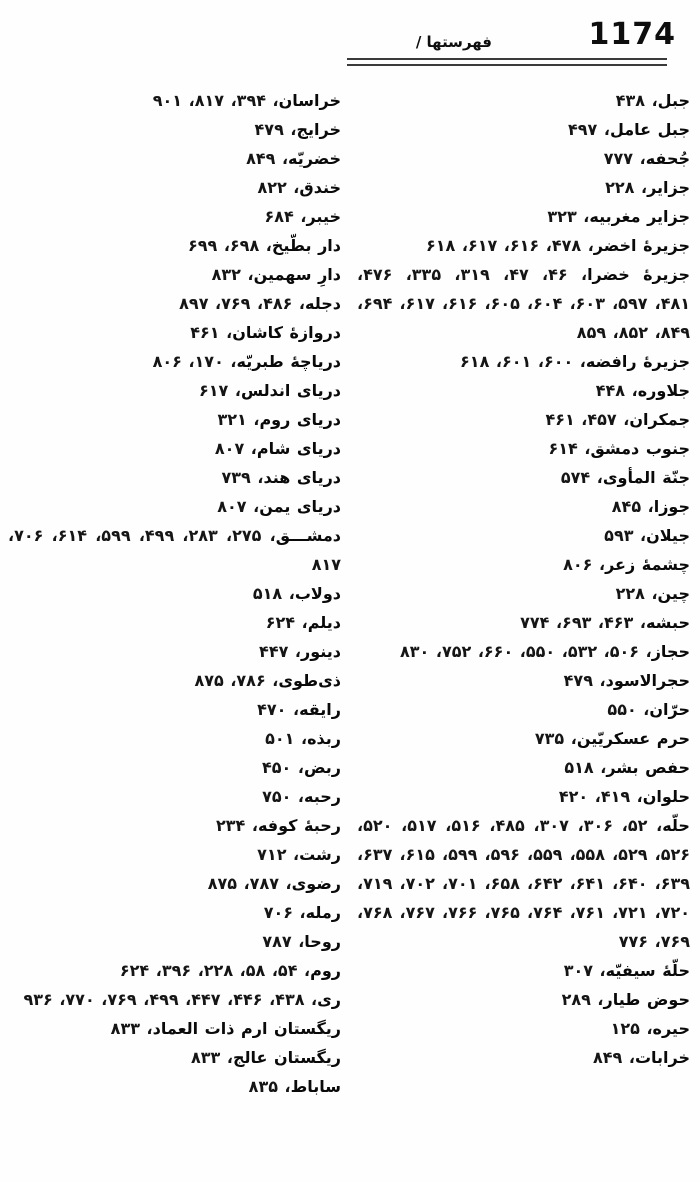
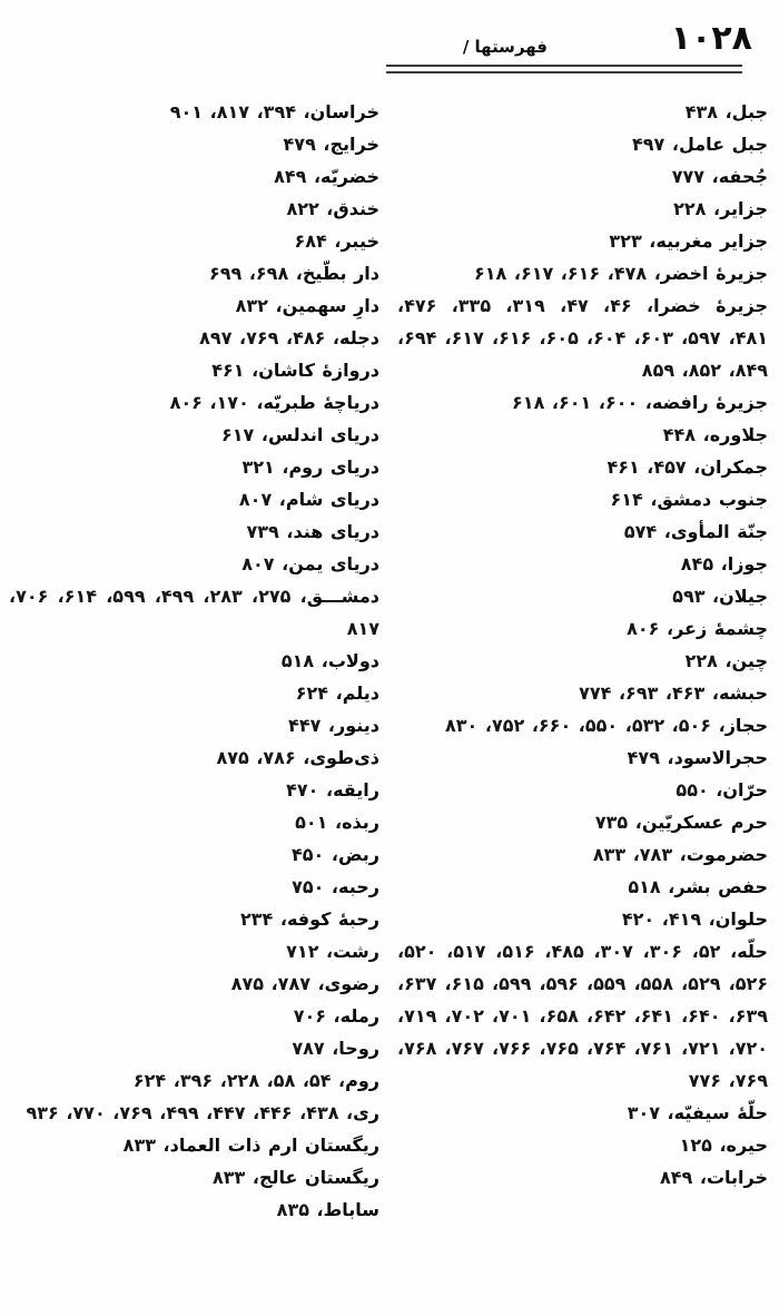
- 1174
+ ۱۰۲۸
  فهرستها /
  جبل، ۴۳۸
  جبل عامل، ۴۹۷
  جُحفه، ۷۷۷
  جزایر، ۲۲۸
  جزایر مغربیه، ۳۲۳
  جزیرهٔ اخضر، ۴۷۸، ۶۱۶، ۶۱۷، ۶۱۸
  جزیرهٔ خضرا، ۴۶، ۴۷، ۳۱۹، ۳۳۵، ۴۷۶، ۴۸۱، ۵۹۷، ۶۰۳، ۶۰۴، ۶۰۵، ۶۱۶، ۶۱۷، ۶۹۴، ۸۴۹، ۸۵۲، ۸۵۹
  جزیرهٔ رافضه، ۶۰۰، ۶۰۱، ۶۱۸
  جلاوره، ۴۴۸
  جمکران، ۴۵۷، ۴۶۱
  جنوب دمشق، ۶۱۴
  جنّة المأوی، ۵۷۴
  جوزا، ۸۴۵
  جیلان، ۵۹۳
  چشمهٔ زعر، ۸۰۶
  چین، ۲۲۸
  حبشه، ۴۶۳، ۶۹۳، ۷۷۴
  حجاز، ۵۰۶، ۵۳۲، ۵۵۰، ۶۶۰، ۷۵۲، ۸۳۰
  حجرالاسود، ۴۷۹
  حرّان، ۵۵۰
  حرم عسکریّین، ۷۳۵
+ حضرموت، ۷۸۳، ۸۳۳
  حفص بشر، ۵۱۸
  حلوان، ۴۱۹، ۴۲۰
  حلّه، ۵۲، ۳۰۶، ۳۰۷، ۴۸۵، ۵۱۶، ۵۱۷، ۵۲۰، ۵۲۶، ۵۲۹، ۵۵۸، ۵۵۹، ۵۹۶، ۵۹۹، ۶۱۵، ۶۳۷، ۶۳۹، ۶۴۰، ۶۴۱، ۶۴۲، ۶۵۸، ۷۰۱، ۷۰۲، ۷۱۹، ۷۲۰، ۷۲۱، ۷۶۱، ۷۶۴، ۷۶۵، ۷۶۶، ۷۶۷، ۷۶۸، ۷۶۹، ۷۷۶
  حلّهٔ سیفیّه، ۳۰۷
- حوض طیار، ۲۸۹
  حیره، ۱۲۵
  خرابات، ۸۴۹
  خراسان، ۳۹۴، ۸۱۷، ۹۰۱
  خرایج، ۴۷۹
  خضریّه، ۸۴۹
  خندق، ۸۲۲
  خیبر، ۶۸۴
  دار بطّیخ، ۶۹۸، ۶۹۹
  دارِ سهمین، ۸۳۲
  دجله، ۴۸۶، ۷۶۹، ۸۹۷
  دروازهٔ کاشان، ۴۶۱
  دریاچهٔ طبریّه، ۱۷۰، ۸۰۶
  دریای اندلس، ۶۱۷
  دریای روم، ۳۲۱
  دریای شام، ۸۰۷
  دریای هند، ۷۳۹
  دریای یمن، ۸۰۷
  دمشـــق، ۲۷۵، ۲۸۳، ۴۹۹، ۵۹۹، ۶۱۴، ۷۰۶، ۸۱۷
  دولاب، ۵۱۸
  دیلم، ۶۲۴
  دینور، ۴۴۷
  ذیطوی، ۷۸۶، ۸۷۵
  رایقه، ۴۷۰
  ربذه، ۵۰۱
  ربض، ۴۵۰
  رحبه، ۷۵۰
  رحبهٔ کوفه، ۲۳۴
  رشت، ۷۱۲
  رضوی، ۷۸۷، ۸۷۵
  رمله، ۷۰۶
  روحا، ۷۸۷
  روم، ۵۴، ۵۸، ۲۲۸، ۳۹۶، ۶۲۴
  ری، ۴۳۸، ۴۴۶، ۴۴۷، ۴۹۹، ۷۶۹، ۷۷۰، ۹۳۶
  ریگستان ارم ذات العماد، ۸۳۳
  ریگستان عالج، ۸۳۳
  ساباط، ۸۳۵
